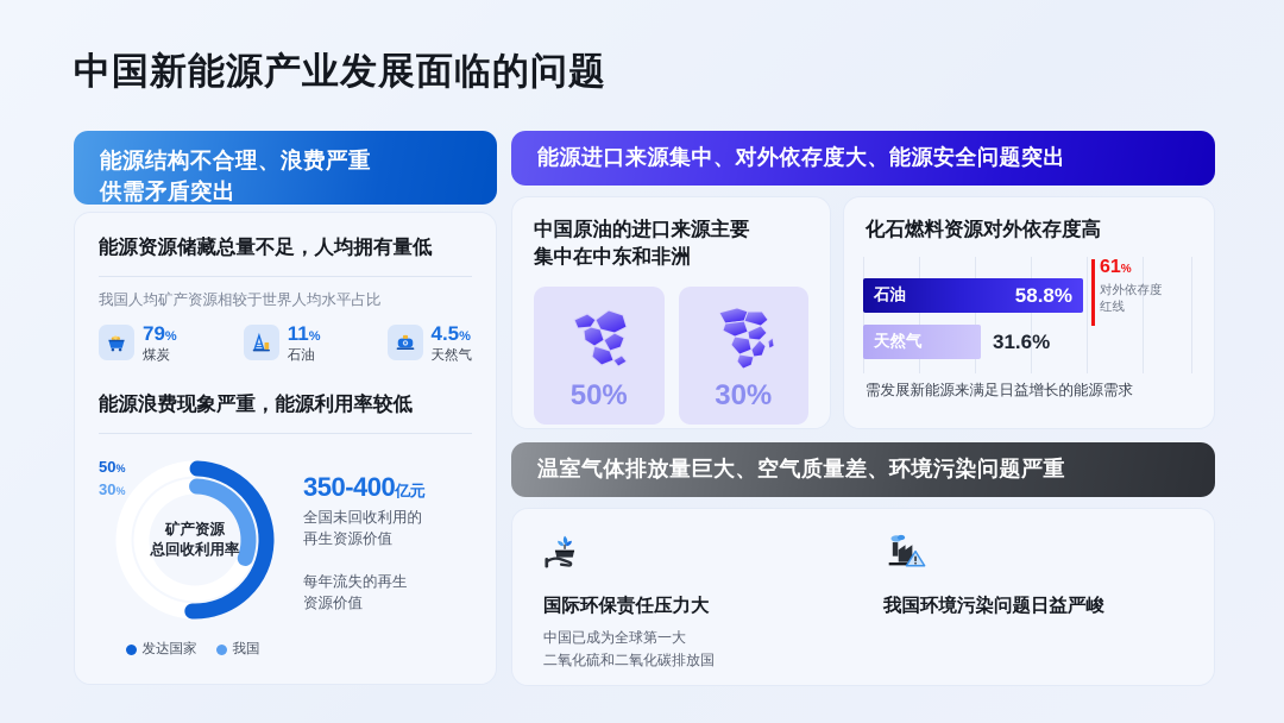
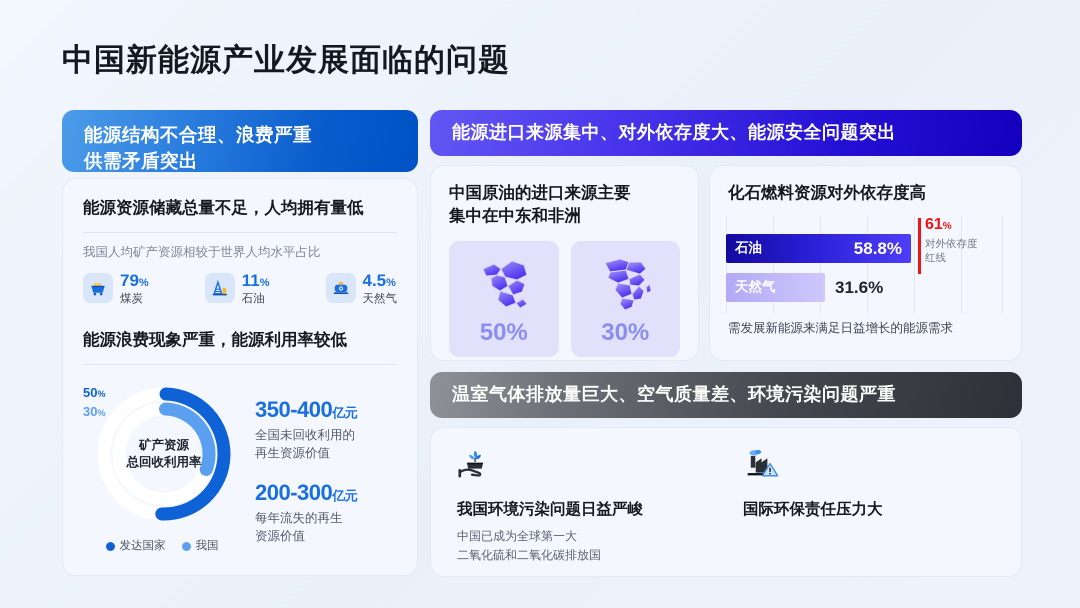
  中国新能源产业发展面临的问题
  能源结构不合理、浪费严重
  供需矛盾突出
  能源资源储藏总量不足，人均拥有量低
  我国人均矿产资源相较于世界人均水平占比
  79%
  煤炭
  11%
  石油
  4.5%
  天然气
  能源浪费现象严重，能源利用率较低
  50%
  30%
  矿产资源
  总回收利用率
  发达国家
  我国
  350-400亿元
  全国未回收利用的
  再生资源价值
+ 200-300亿元
  每年流失的再生
  资源价值
  能源进口来源集中、对外依存度大、能源安全问题突出
  中国原油的进口来源主要
  集中在中东和非洲
  50%
  30%
  化石燃料资源对外依存度高
  石油
  58.8%
  天然气
  31.6%
  61%
  对外依存度
  红线
  需发展新能源来满足日益增长的能源需求
  温室气体排放量巨大、空气质量差、环境污染问题严重
- 国际环保责任压力大
+ 我国环境污染问题日益严峻
  中国已成为全球第一大
  二氧化硫和二氧化碳排放国
- 我国环境污染问题日益严峻
+ 国际环保责任压力大
